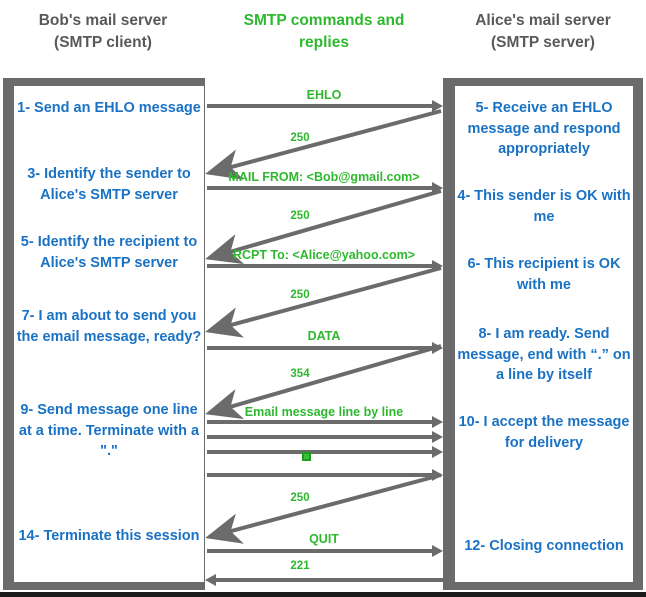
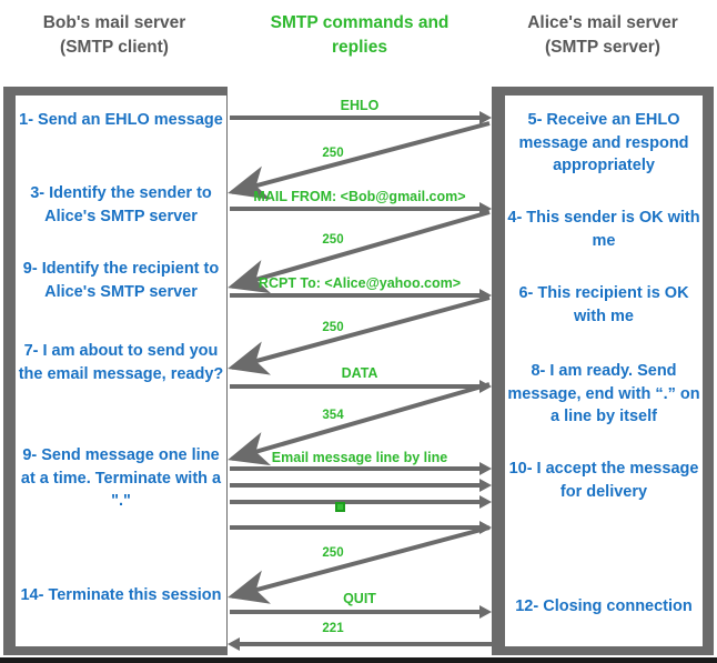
  Bob's mail server
  (SMTP client)
  SMTP commands and
  replies
  Alice's mail server
  (SMTP server)
  1- Send an EHLO message
  3- Identify the sender to Alice's SMTP server
- 5- Identify the recipient to Alice's SMTP server
+ 9- Identify the recipient to Alice's SMTP server
  7- I am about to send you the email message, ready?
  9- Send message one line at a time. Terminate with a "."
  14- Terminate this session
  5- Receive an EHLO message and respond appropriately
  4- This sender is OK with me
  6- This recipient is OK with me
  8- I am ready. Send message, end with “.” on a line by itself
  10- I accept the message for delivery
  12- Closing connection
  EHLO
  250
  MAIL FROM: <Bob@gmail.com>
  250
  RCPT To: <Alice@yahoo.com>
  250
  DATA
  354
  Email message line by line
  250
  QUIT
  221
